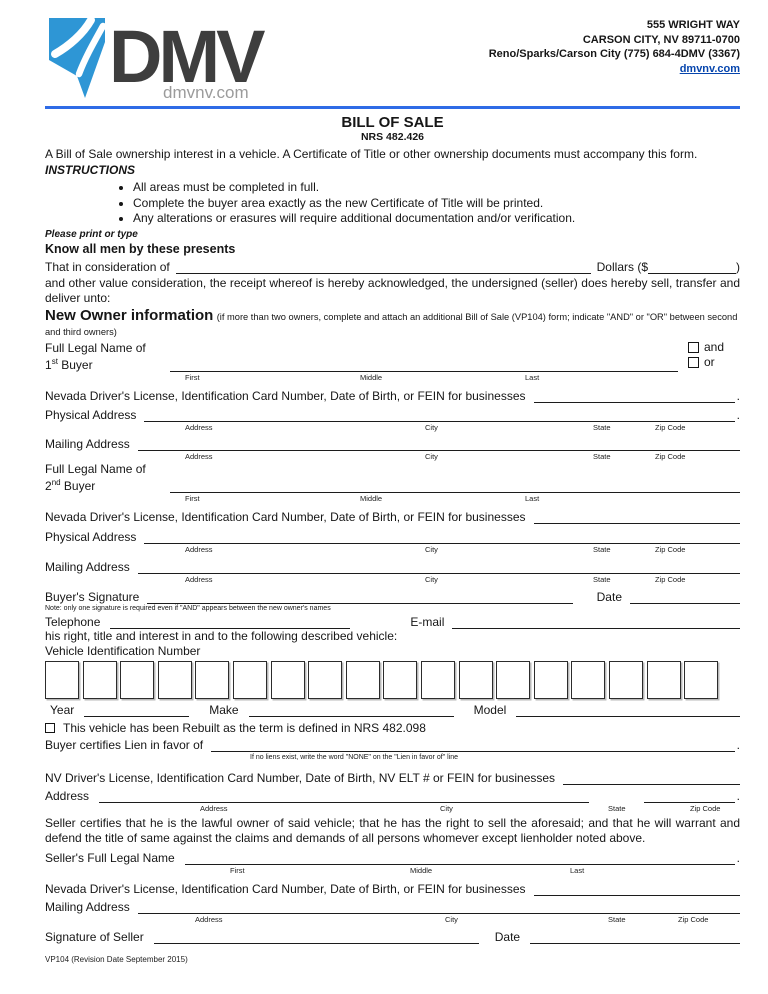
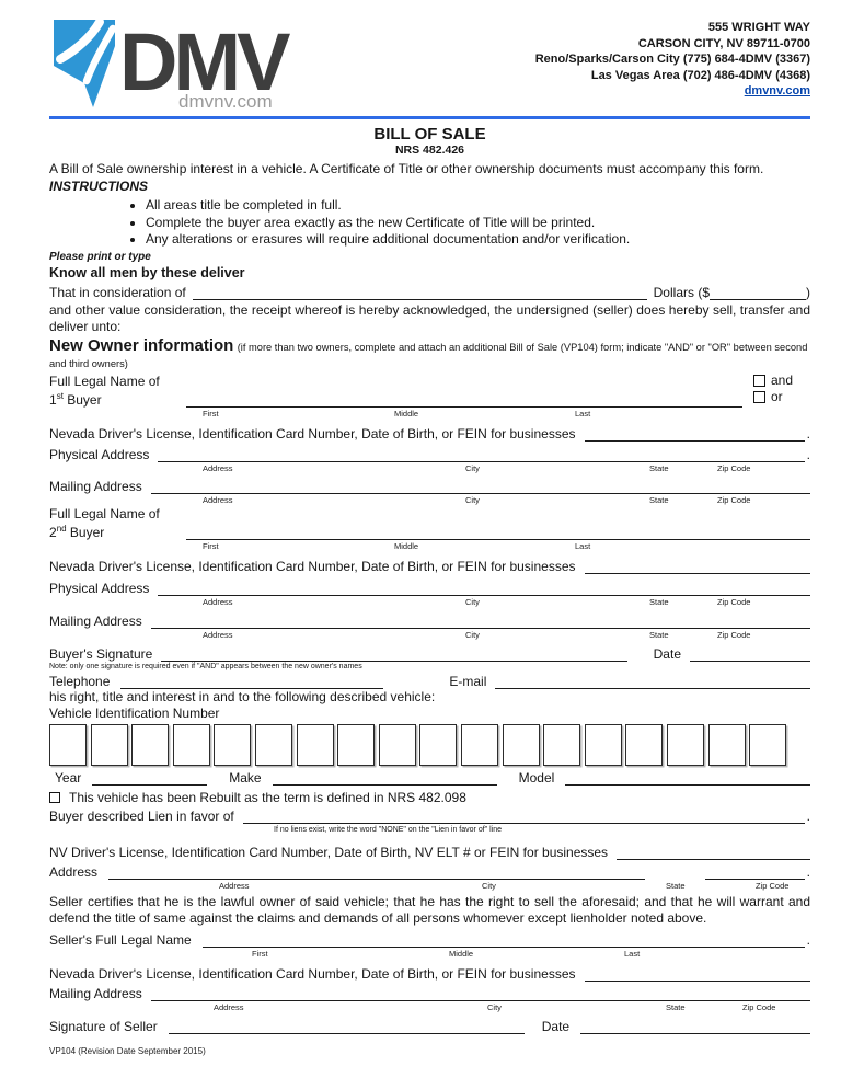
  DMV
  dmvnv.com
  555 WRIGHT WAY
  CARSON CITY, NV 89711-0700
  Reno/Sparks/Carson City (775) 684-4DMV (3367)
+ Las Vegas Area (702) 486-4DMV (4368)
  dmvnv.com
  BILL OF SALE
  NRS 482.426
  A Bill of Sale ownership interest in a vehicle. A Certificate of Title or other ownership documents must accompany this form.
  INSTRUCTIONS
- All areas must be completed in full.
+ All areas title be completed in full.
  Complete the buyer area exactly as the new Certificate of Title will be printed.
  Any alterations or erasures will require additional documentation and/or verification.
  Please print or type
- Know all men by these presents
+ Know all men by these deliver
  That in consideration of
  Dollars ($
  )
  and other value consideration, the receipt whereof is hereby acknowledged, the undersigned (seller) does hereby sell, transfer and deliver unto:
  New Owner information (if more than two owners, complete and attach an additional Bill of Sale (VP104) form; indicate "AND" or "OR" between second and third owners)
  Full Legal Name of
  1st Buyer
  and
  or
  First
  Middle
  Last
  Nevada Driver's License, Identification Card Number, Date of Birth, or FEIN for businesses
  .
  Physical Address
  .
  Address
  City
  State
  Zip Code
  Mailing Address
  Address
  City
  State
  Zip Code
  Full Legal Name of
  2nd Buyer
  First
  Middle
  Last
  Nevada Driver's License, Identification Card Number, Date of Birth, or FEIN for businesses
  Physical Address
  Address
  City
  State
  Zip Code
  Mailing Address
  Address
  City
  State
  Zip Code
  Buyer's Signature
  Date
  Telephone
  E-mail
  his right, title and interest in and to the following described vehicle:
  Vehicle Identification Number
  Year
  Make
  Model
  This vehicle has been Rebuilt as the term is defined in NRS 482.098
- Buyer certifies Lien in favor of
+ Buyer described Lien in favor of
  .
  NV Driver's License, Identification Card Number, Date of Birth, NV ELT # or FEIN for businesses
  Address
  .
  Address
  City
  State
  Zip Code
  Seller certifies that he is the lawful owner of said vehicle; that he has the right to sell the aforesaid; and that he will warrant and defend the title of same against the claims and demands of all persons whomever except lienholder noted above.
  Seller's Full Legal Name
  .
  First
  Middle
  Last
  Nevada Driver's License, Identification Card Number, Date of Birth, or FEIN for businesses
  Mailing Address
  Address
  City
  State
  Zip Code
  Signature of Seller
  Date
  VP104 (Revision Date September 2015)
